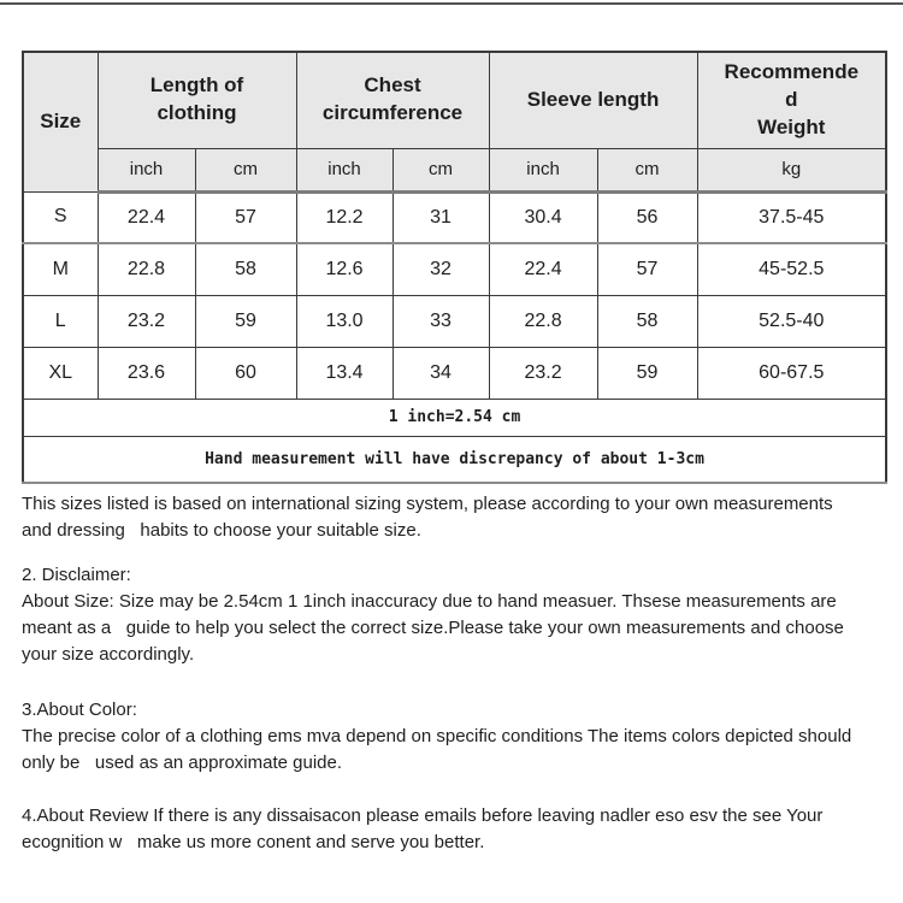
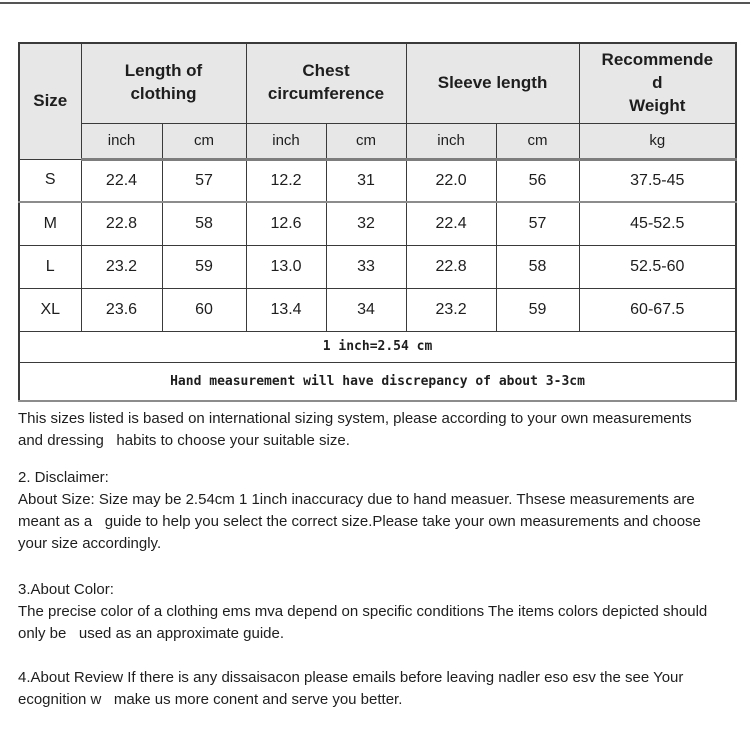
  Size	Length of clothing	Chest circumference	Sleeve length	Recommende d Weight
  inch	cm	inch	cm	inch	cm	kg
- S	22.4	57	12.2	31	30.4	56	37.5-45
+ S	22.4	57	12.2	31	22.0	56	37.5-45
  M	22.8	58	12.6	32	22.4	57	45-52.5
- L	23.2	59	13.0	33	22.8	58	52.5-40
+ L	23.2	59	13.0	33	22.8	58	52.5-60
  XL	23.6	60	13.4	34	23.2	59	60-67.5
  1 inch=2.54 cm
- Hand measurement will have discrepancy of about 1-3cm
+ Hand measurement will have discrepancy of about 3-3cm
  This sizes listed is based on international sizing system, please according to your own measurements
  and dressing habits to choose your suitable size.
  2. Disclaimer:
  About Size: Size may be 2.54cm 1 1inch inaccuracy due to hand measuer. Thsese measurements are
  meant as a guide to help you select the correct size.Please take your own measurements and choose
  your size accordingly.
  3.About Color:
  The precise color of a clothing ems mva depend on specific conditions The items colors depicted should
  only be used as an approximate guide.
  4.About Review If there is any dissaisacon please emails before leaving nadler eso esv the see Your
  ecognition w make us more conent and serve you better.
